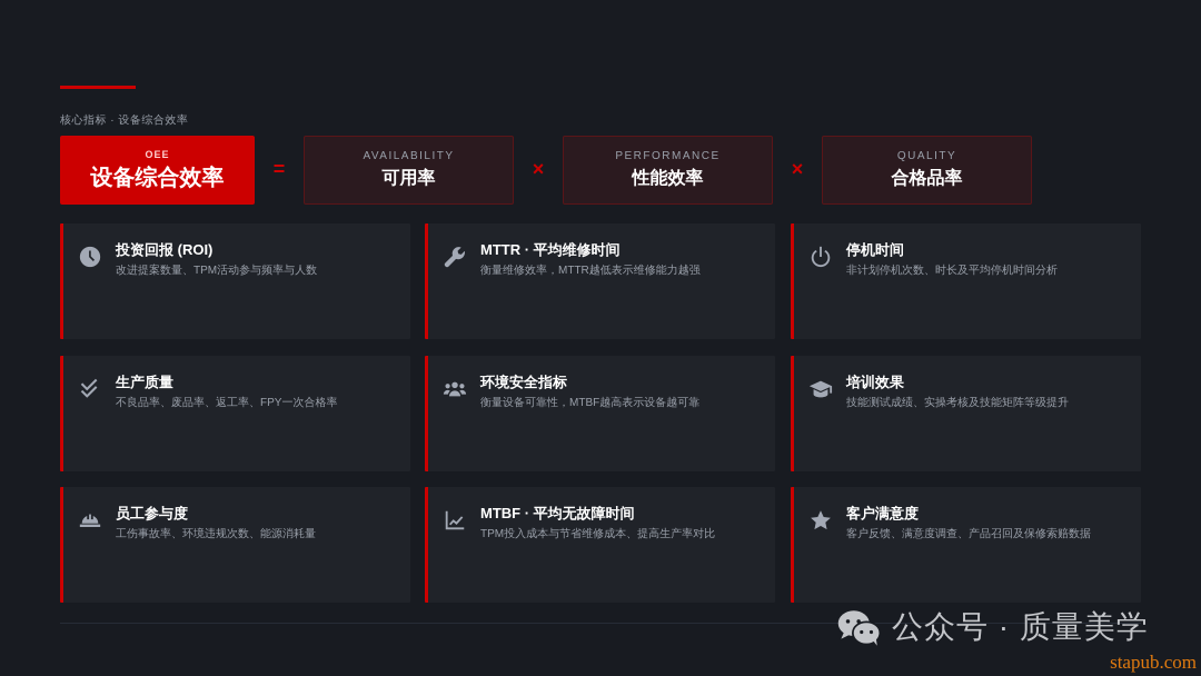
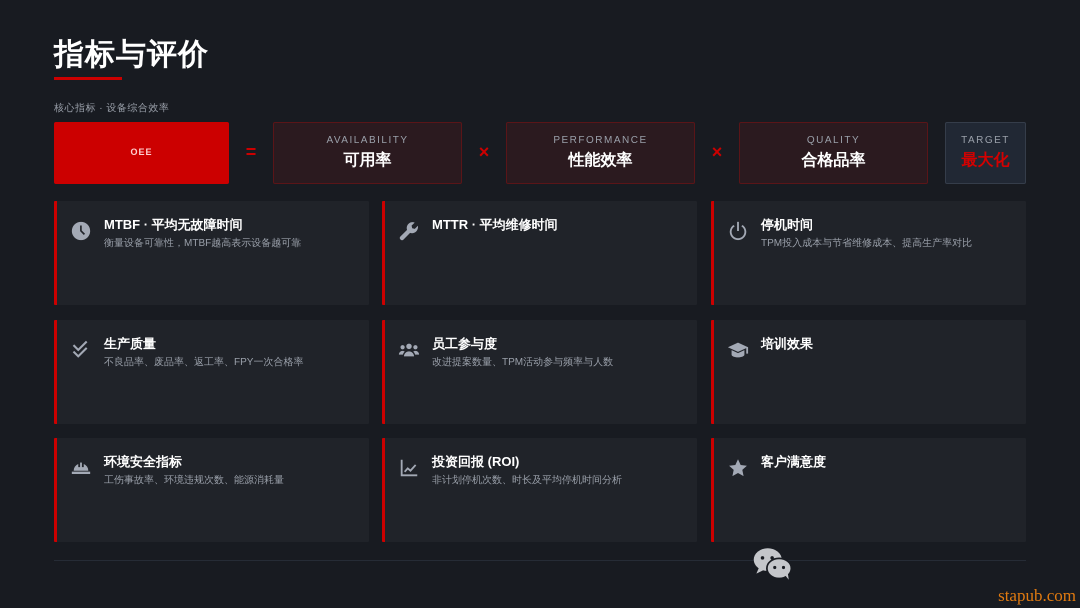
+ 指标与评价
  核心指标 · 设备综合效率
  OEE
- 设备综合效率
  =
  AVAILABILITY
  可用率
  ×
  PERFORMANCE
  性能效率
  ×
  QUALITY
  合格品率
+ TARGET
+ 最大化
- 投资回报 (ROI)
+ MTBF · 平均无故障时间
- 改进提案数量、TPM活动参与频率与人数
+ 衡量设备可靠性，MTBF越高表示设备越可靠
  MTTR · 平均维修时间
- 衡量维修效率，MTTR越低表示维修能力越强
  停机时间
- 非计划停机次数、时长及平均停机时间分析
+ TPM投入成本与节省维修成本、提高生产率对比
  生产质量
  不良品率、废品率、返工率、FPY一次合格率
- 环境安全指标
+ 员工参与度
- 衡量设备可靠性，MTBF越高表示设备越可靠
+ 改进提案数量、TPM活动参与频率与人数
  培训效果
- 技能测试成绩、实操考核及技能矩阵等级提升
- 员工参与度
+ 环境安全指标
  工伤事故率、环境违规次数、能源消耗量
- MTBF · 平均无故障时间
+ 投资回报 (ROI)
- TPM投入成本与节省维修成本、提高生产率对比
+ 非计划停机次数、时长及平均停机时间分析
  客户满意度
- 客户反馈、满意度调查、产品召回及保修索赔数据
- 公众号 · 质量美学
  stapub.com
